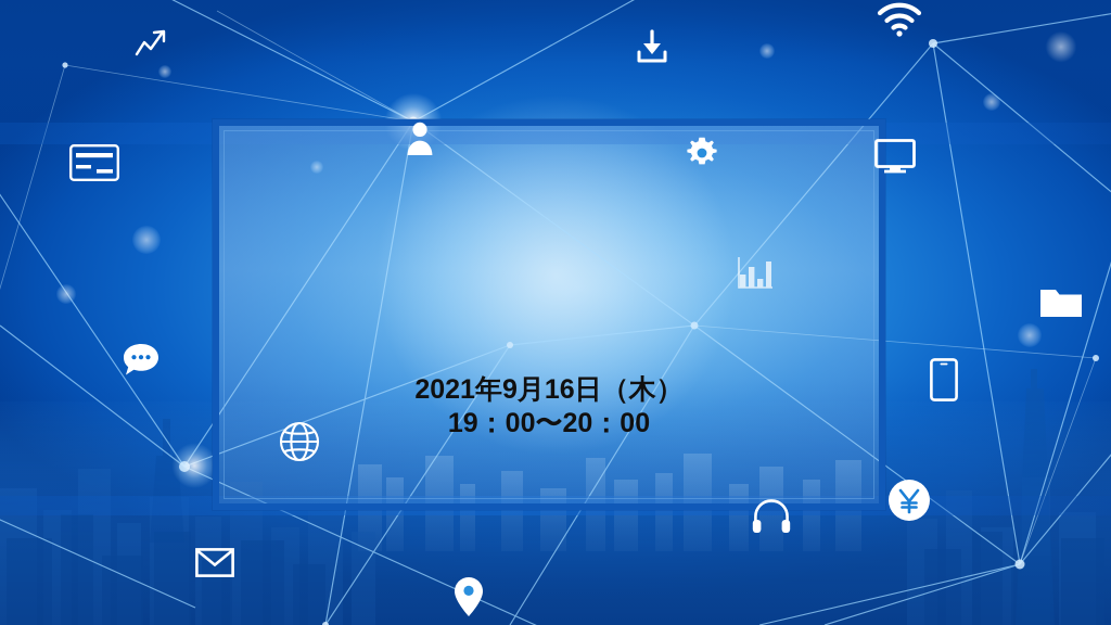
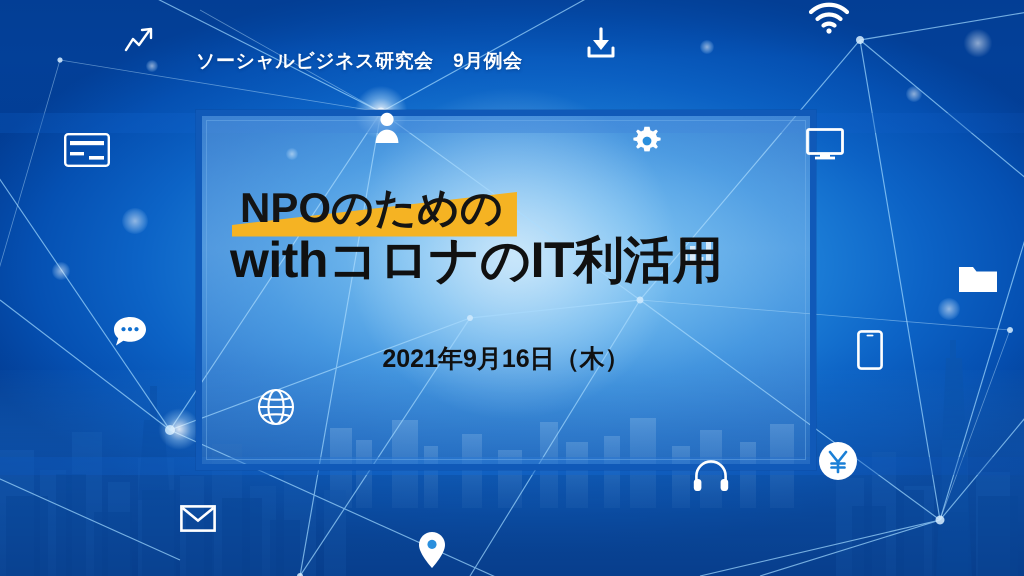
+ ソーシャルビジネス研究会 9月例会
+ NPOのための
+ withコロナのIT利活用
  2021年9月16日（木）
- 19：00〜20：00
